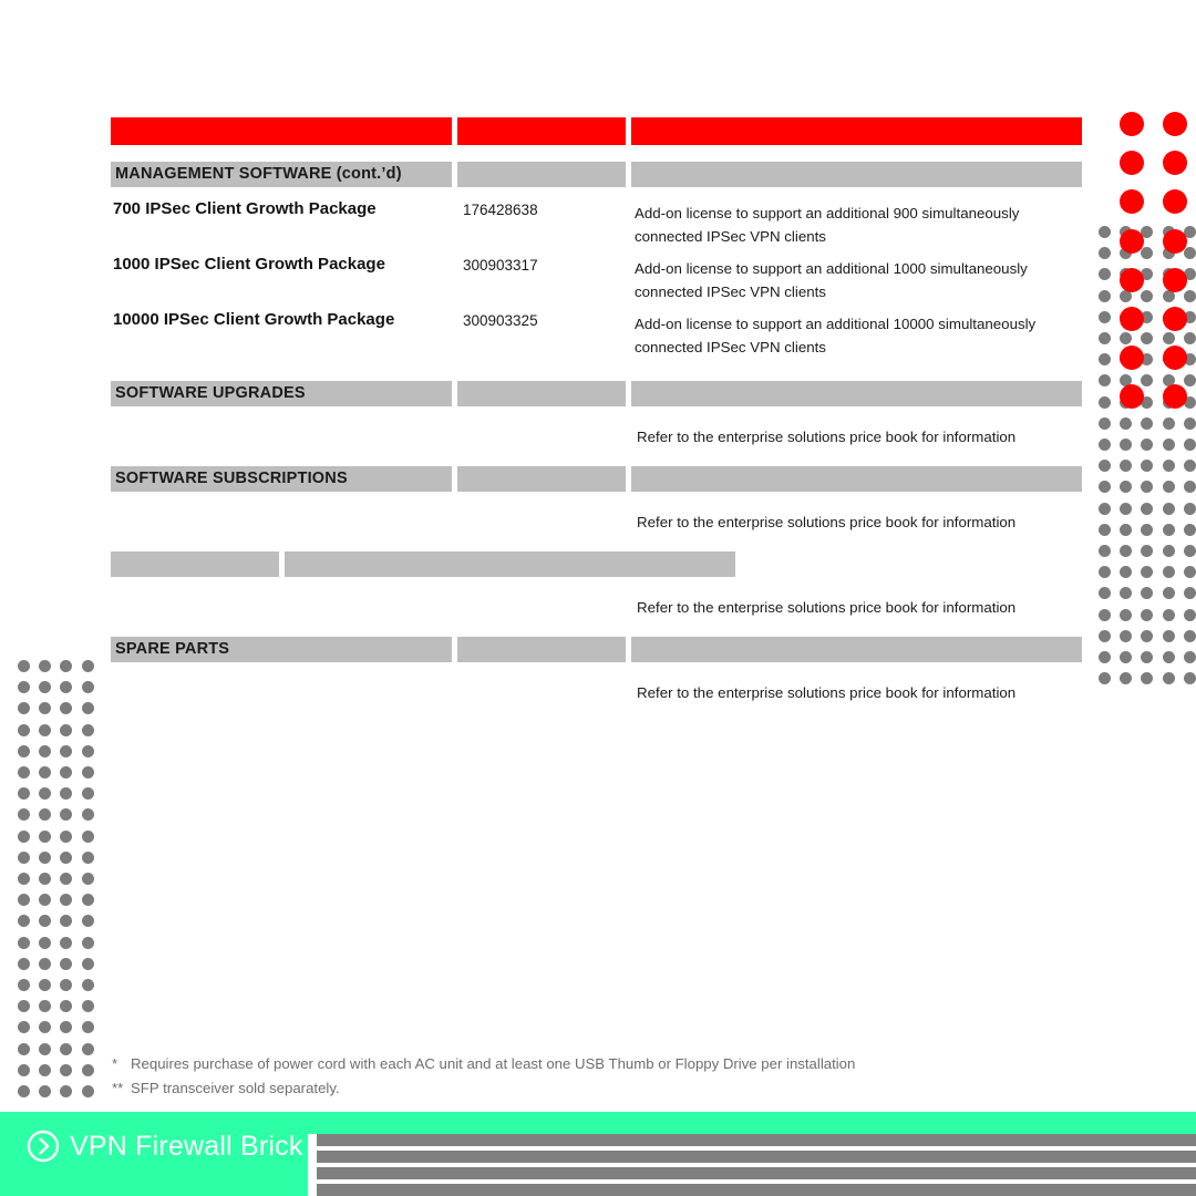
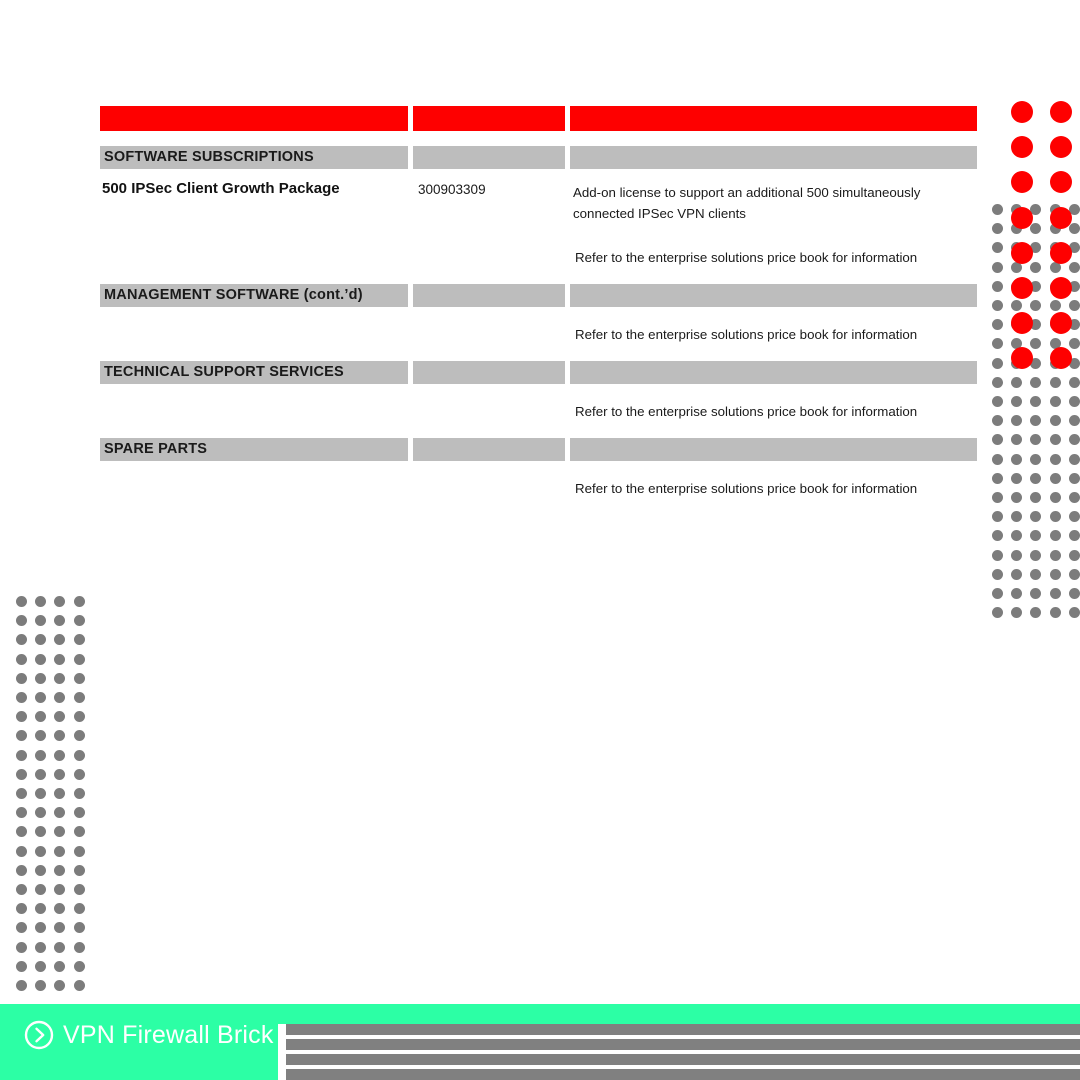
- MANAGEMENT SOFTWARE (cont.’d)
+ SOFTWARE SUBSCRIPTIONS
- 700 IPSec Client Growth Package
+ 500 IPSec Client Growth Package
- 176428638
+ 300903309
- Add-on license to support an additional 900 simultaneously connected IPSec VPN clients
+ Add-on license to support an additional 500 simultaneously connected IPSec VPN clients
- 1000 IPSec Client Growth Package
- 300903317
- Add-on license to support an additional 1000 simultaneously connected IPSec VPN clients
- 10000 IPSec Client Growth Package
- 300903325
- Add-on license to support an additional 10000 simultaneously connected IPSec VPN clients
- SOFTWARE UPGRADES
  Refer to the enterprise solutions price book for information
- SOFTWARE SUBSCRIPTIONS
+ MANAGEMENT SOFTWARE (cont.’d)
  Refer to the enterprise solutions price book for information
+ TECHNICAL SUPPORT SERVICES
  Refer to the enterprise solutions price book for information
  SPARE PARTS
  Refer to the enterprise solutions price book for information
- * Requires purchase of power cord with each AC unit and at least one USB Thumb or Floppy Drive per installation
- ** SFP transceiver sold separately.
  VPN Firewall Brick
